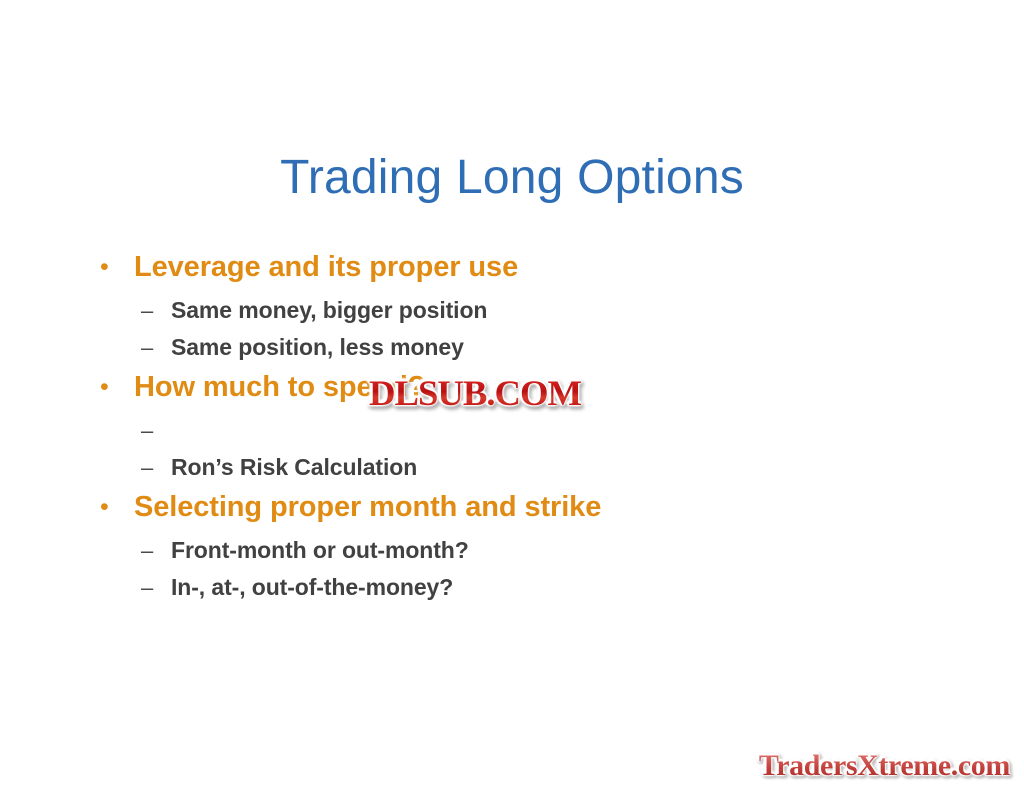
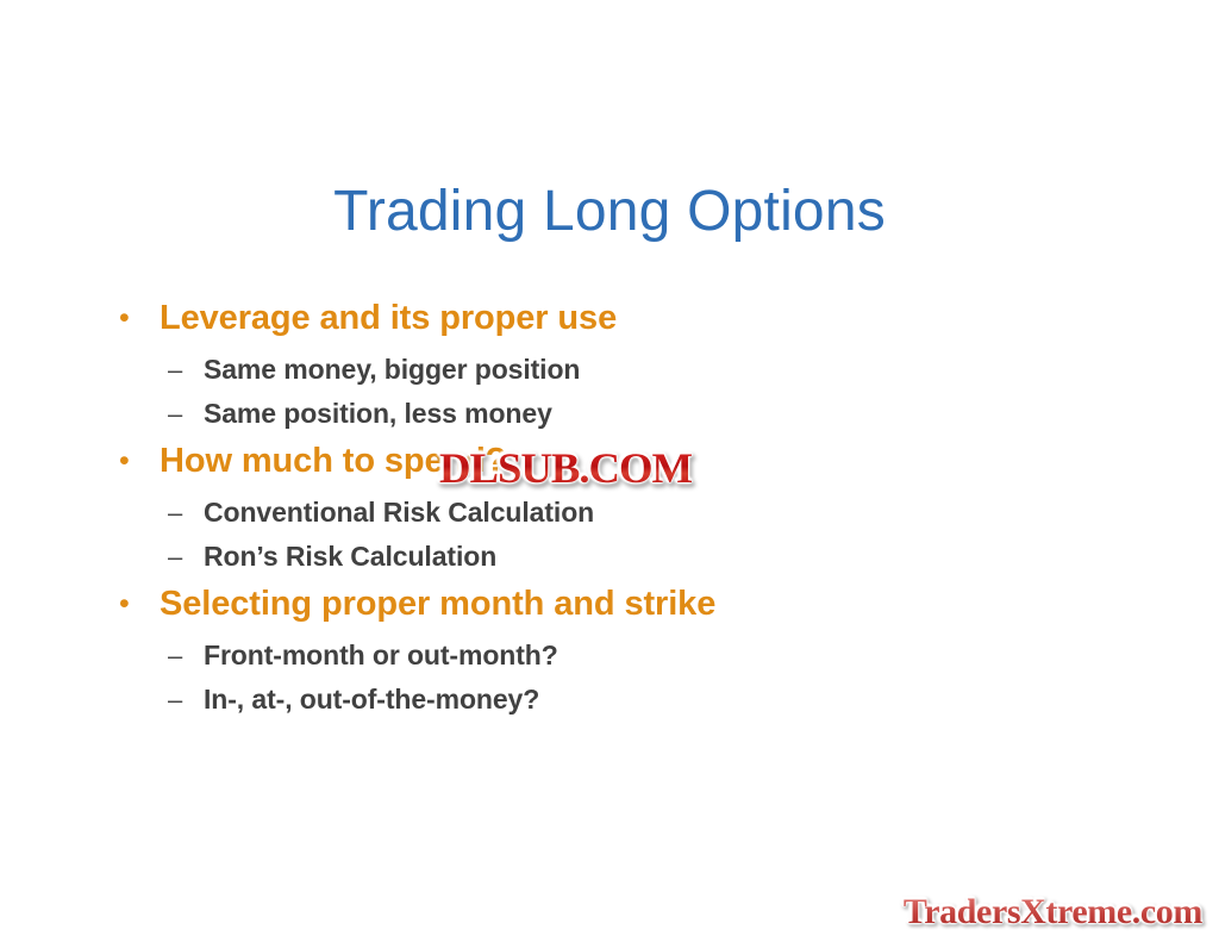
  Trading Long Options
  •
  Leverage and its proper use
  –
  Same money, bigger position
  –
  Same position, less money
  •
  How much to spe
  –
+ Conventional Risk Calculation
  –
  Ron’s Risk Calculation
  •
  Selecting proper month and strike
  –
  Front-month or out-month?
  –
  In-, at-, out-of-the-money?
  DLSUB.COM
  TradersXtreme.com
